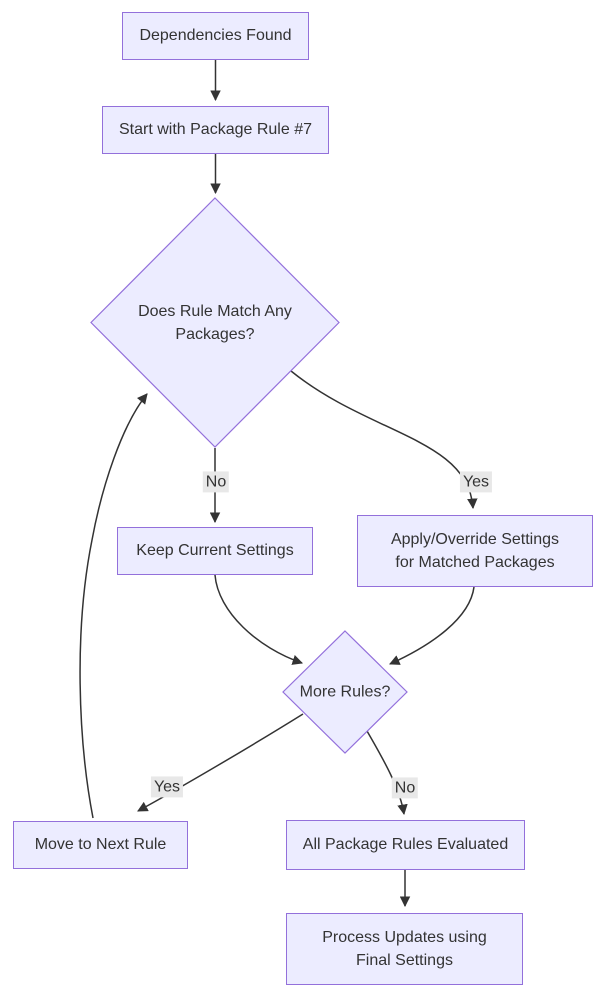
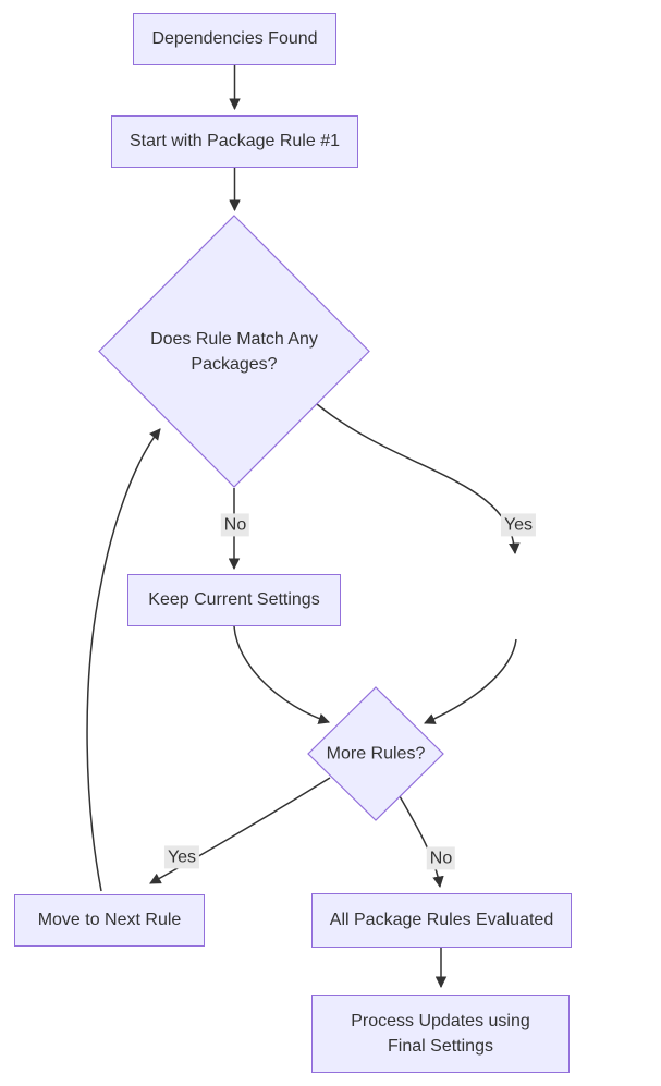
  Dependencies Found
- Start with Package Rule #7
+ Start with Package Rule #1
  Keep Current Settings
- Apply/Override Settings
- for Matched Packages
  Move to Next Rule
  All Package Rules Evaluated
  Process Updates using
  Final Settings
  Does Rule Match Any
  Packages?
  More Rules?
  No
  Yes
  Yes
  No
